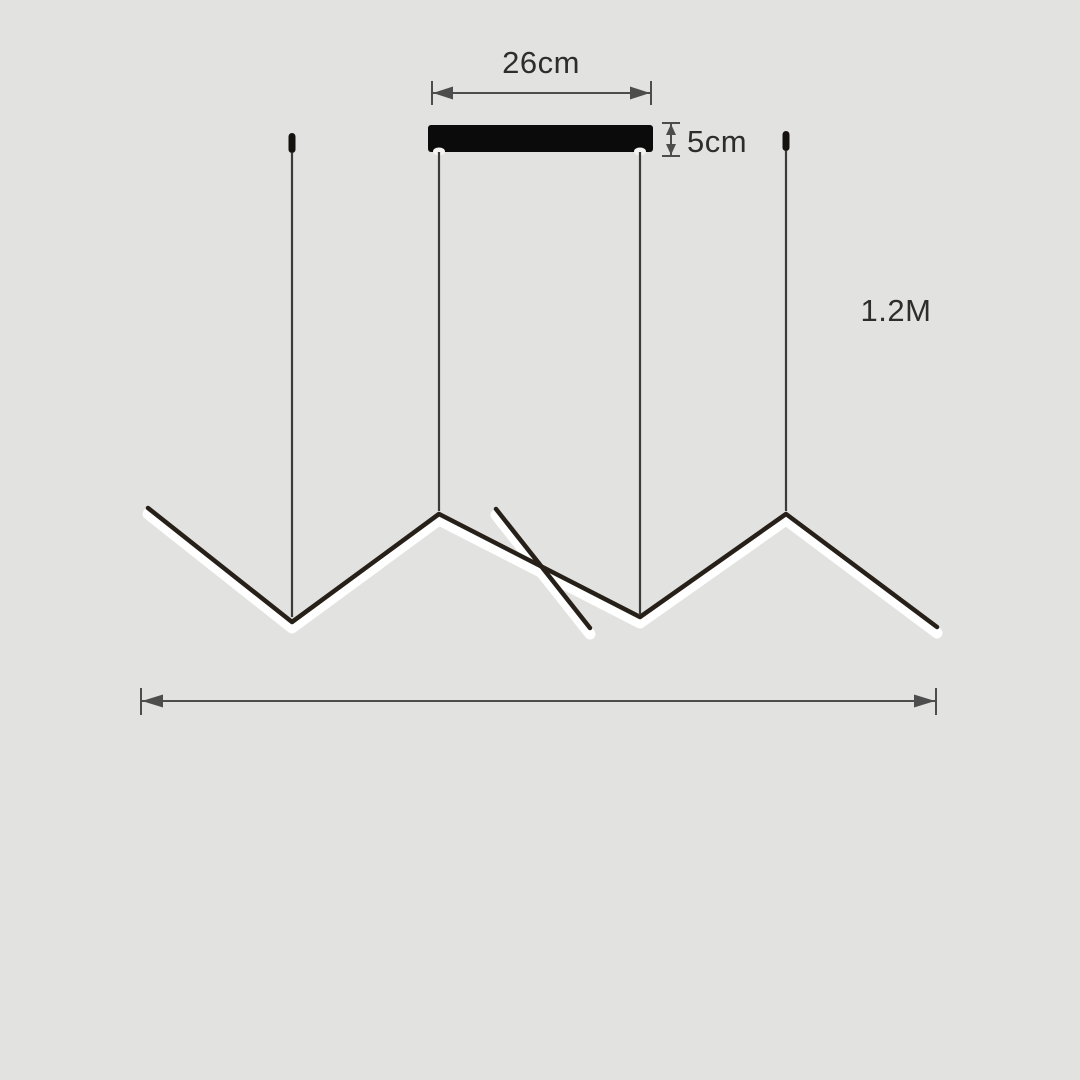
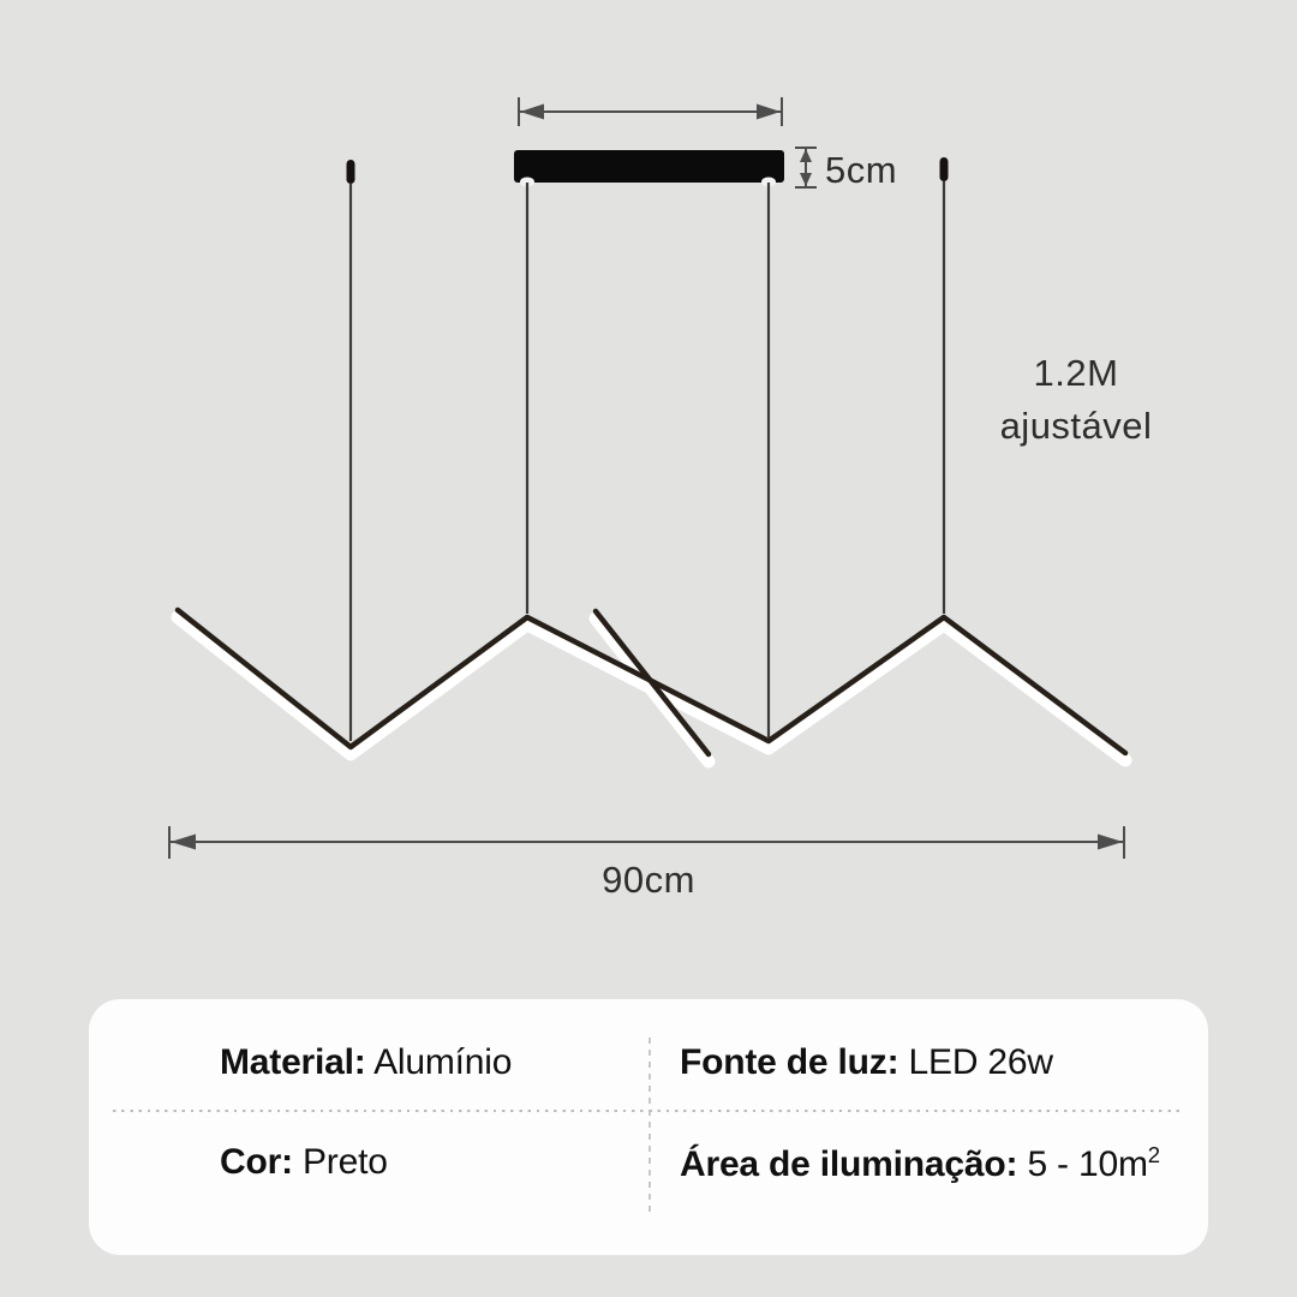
- 26cm
  5cm
  1.2M
+ ajustável
+ 90cm
+ Material: Alumínio
+ Fonte de luz: LED 26w
+ Cor: Preto
+ Área de iluminação: 5 - 10m2
